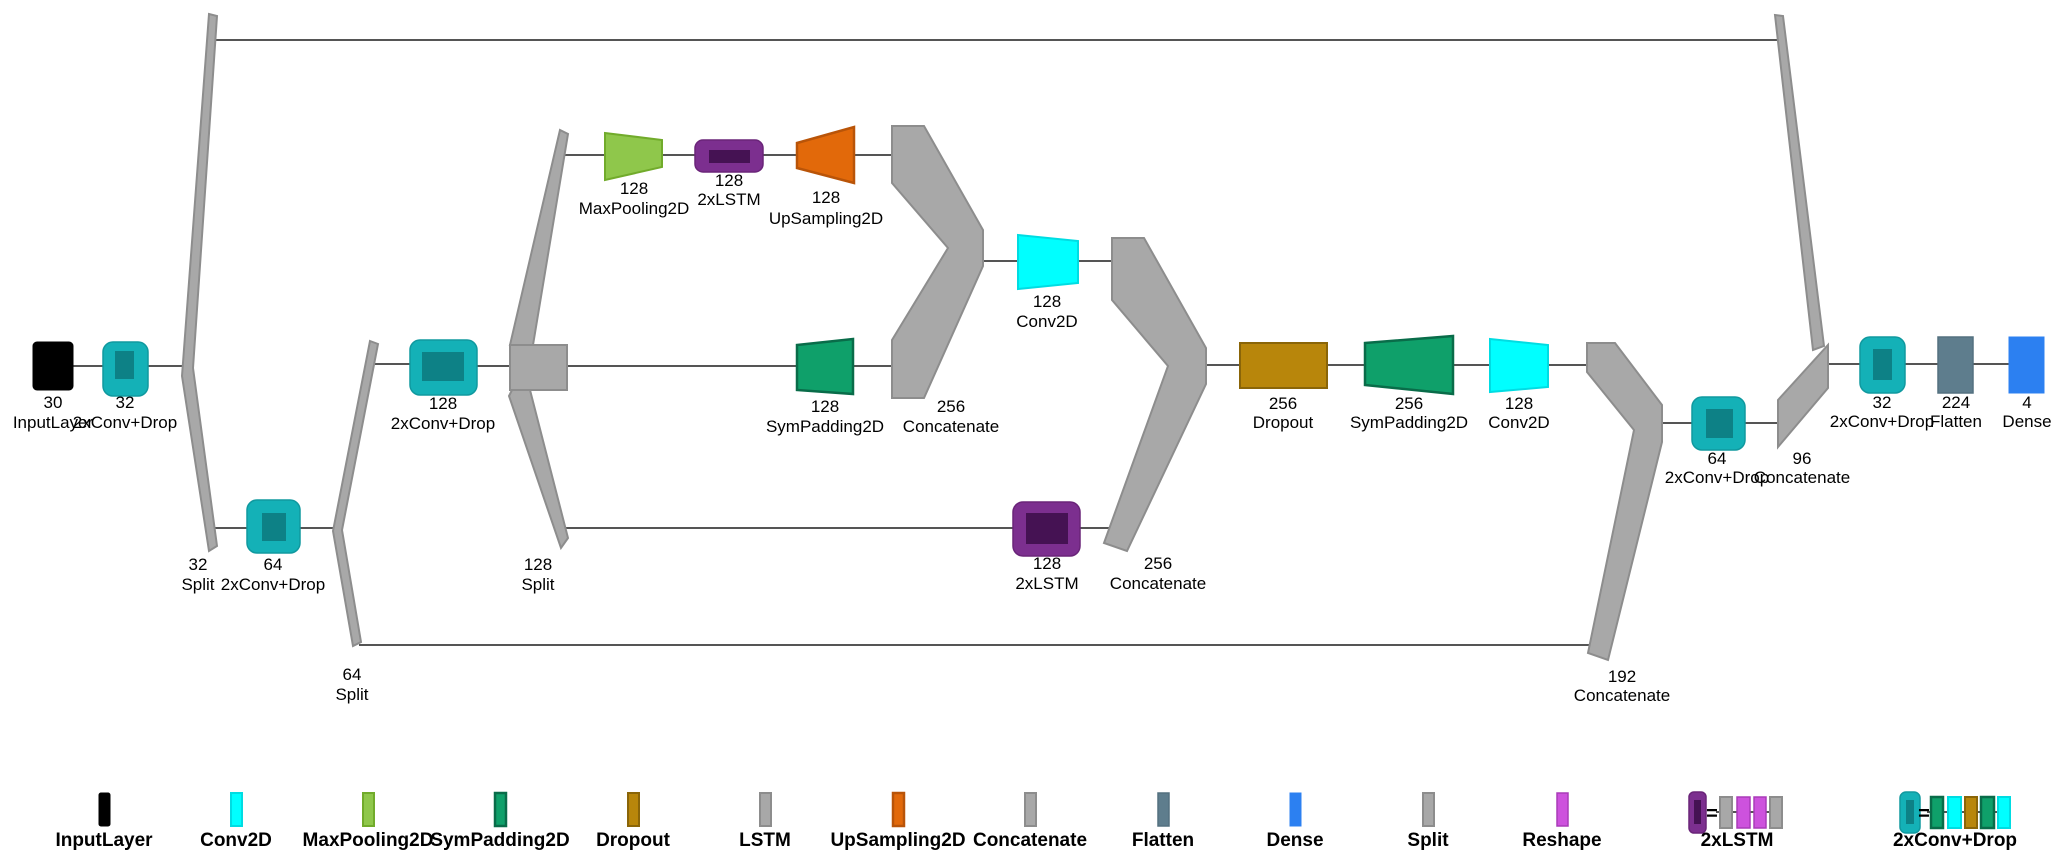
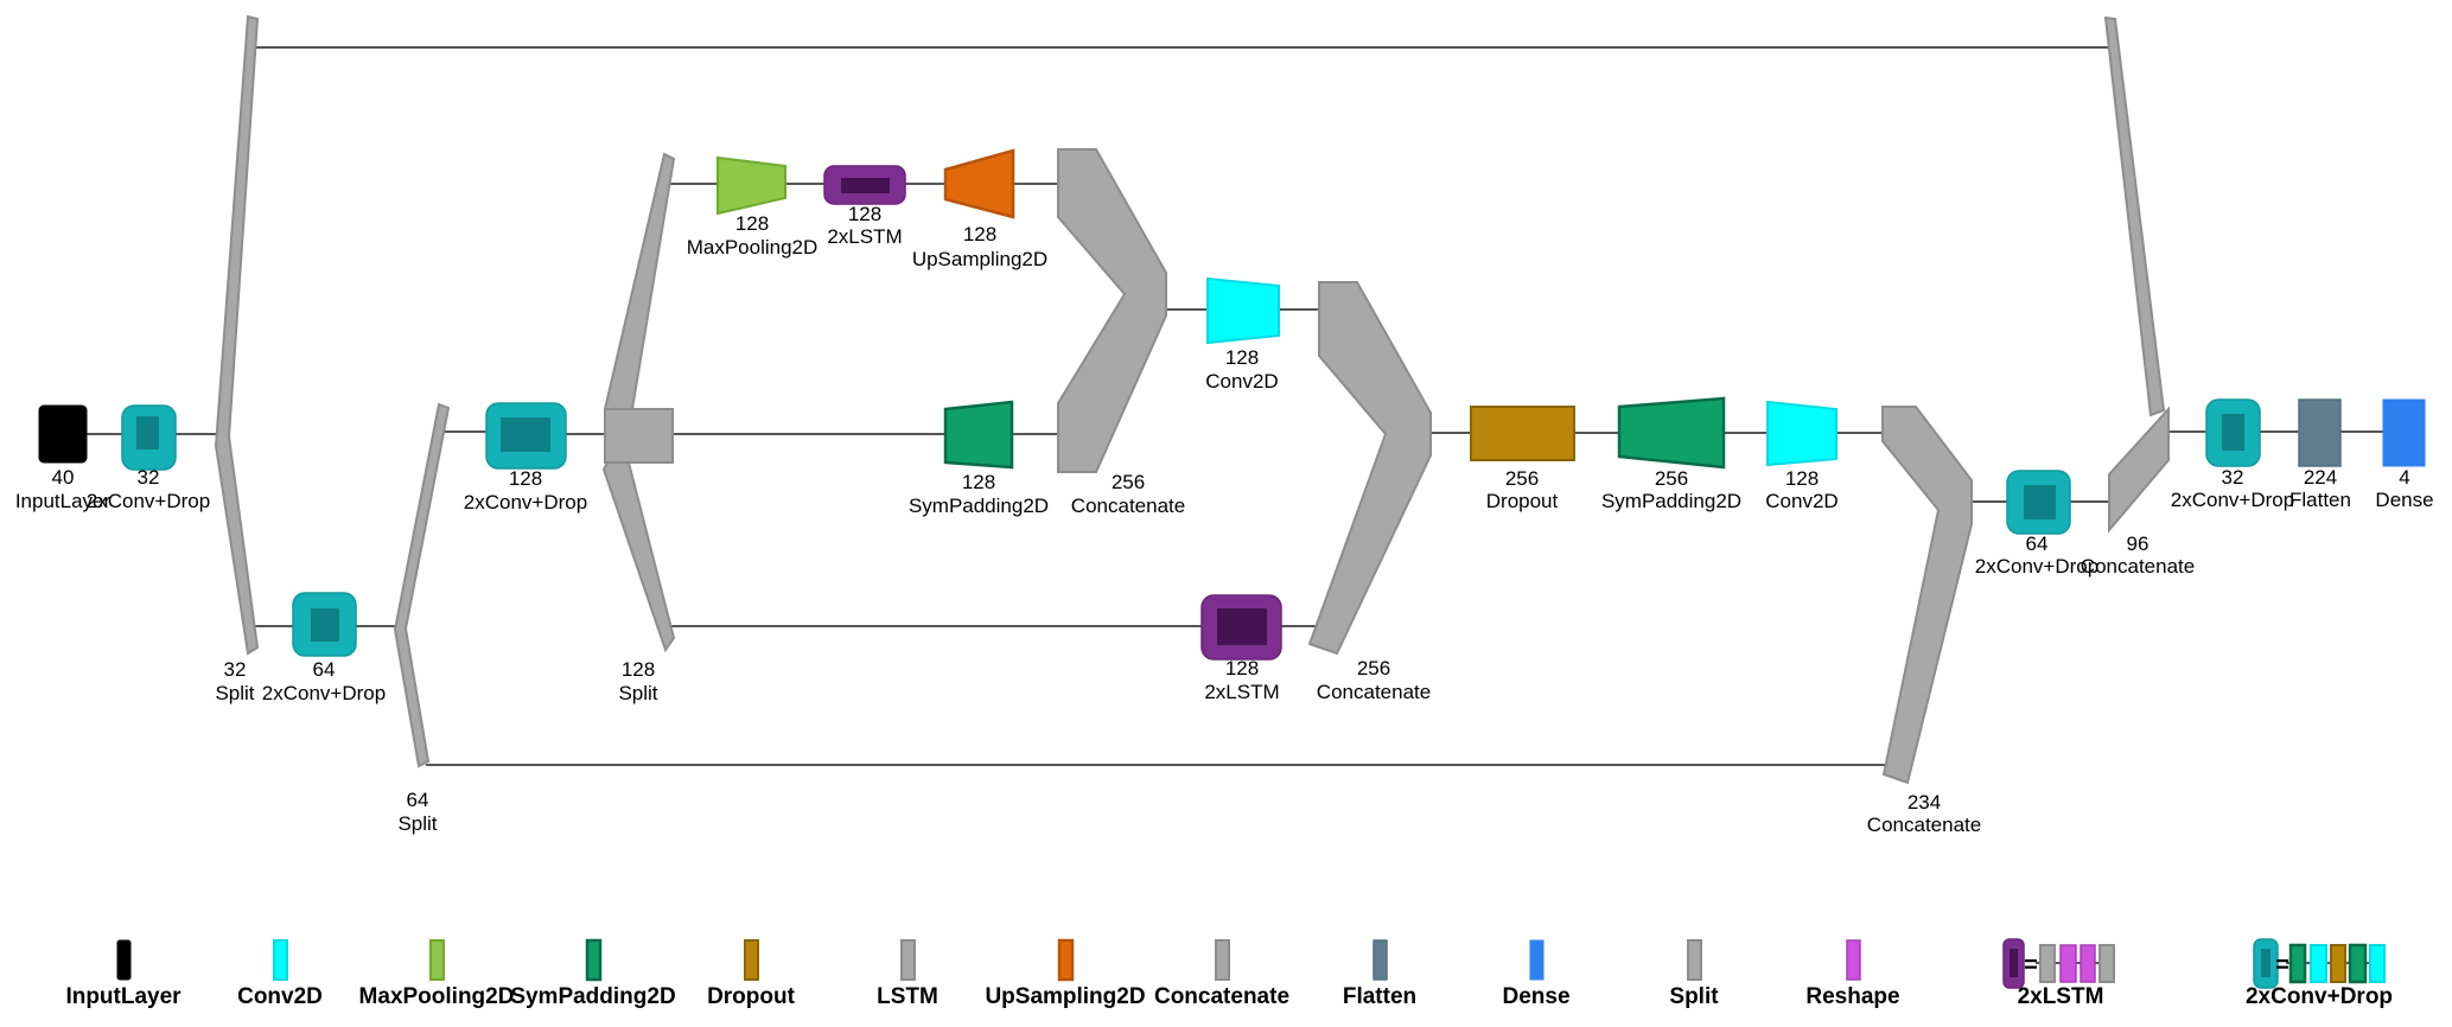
- 30
+ 40
  InputLayer
  32
  2xConv+Drop
  32
  Split
  64
  2xConv+Drop
  64
  Split
  128
  2xConv+Drop
  128
  Split
  128
  MaxPooling2D
  128
  2xLSTM
  128
  UpSampling2D
  256
  Concatenate
  128
  SymPadding2D
  128
  Conv2D
  128
  2xLSTM
  256
  Concatenate
  256
  Dropout
  256
  SymPadding2D
  128
  Conv2D
- 192
+ 234
  Concatenate
  64
  2xConv+Drop
  96
  Concatenate
  32
  2xConv+Drop
  224
  Flatten
  4
  Dense
  =
  =
  InputLayer
  Conv2D
  MaxPooling2D
  SymPadding2D
  Dropout
  LSTM
  UpSampling2D
  Concatenate
  Flatten
  Dense
  Split
  Reshape
  2xLSTM
  2xConv+Drop
